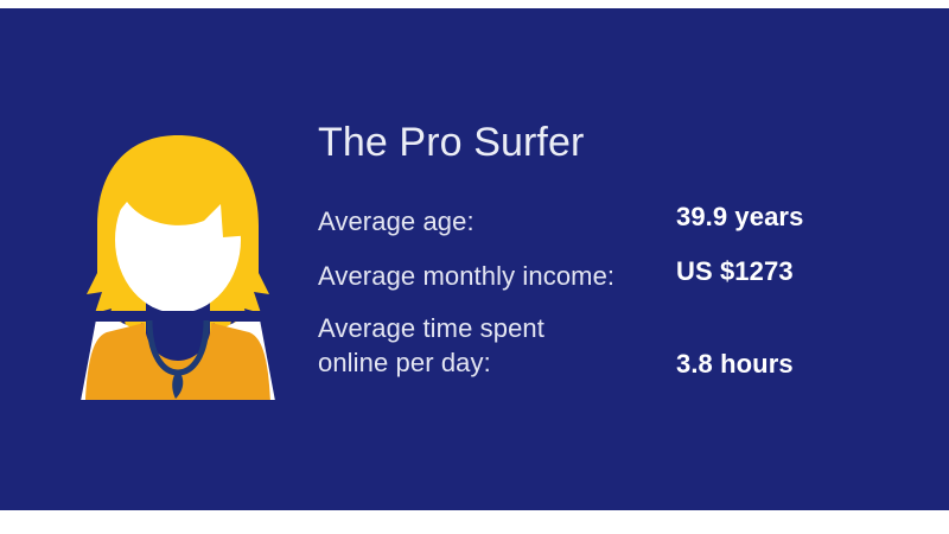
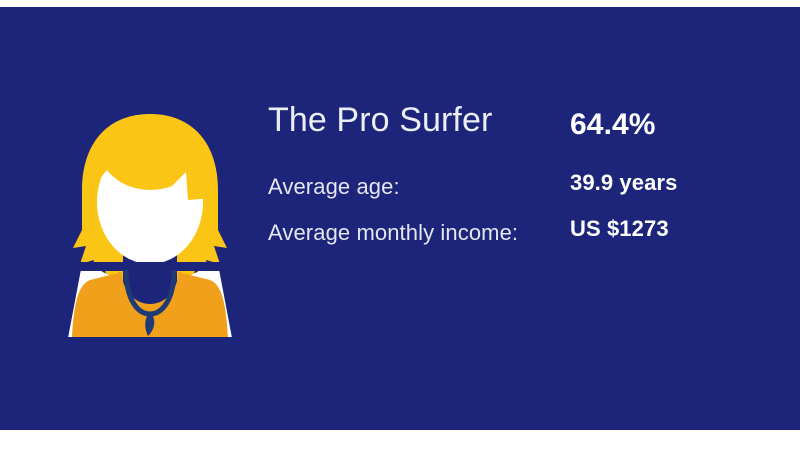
  The Pro Surfer
+ 64.4%
  Average age:
  39.9 years
  Average monthly income:
  US $1273
- Average time spent
- online per day:
- 3.8 hours
